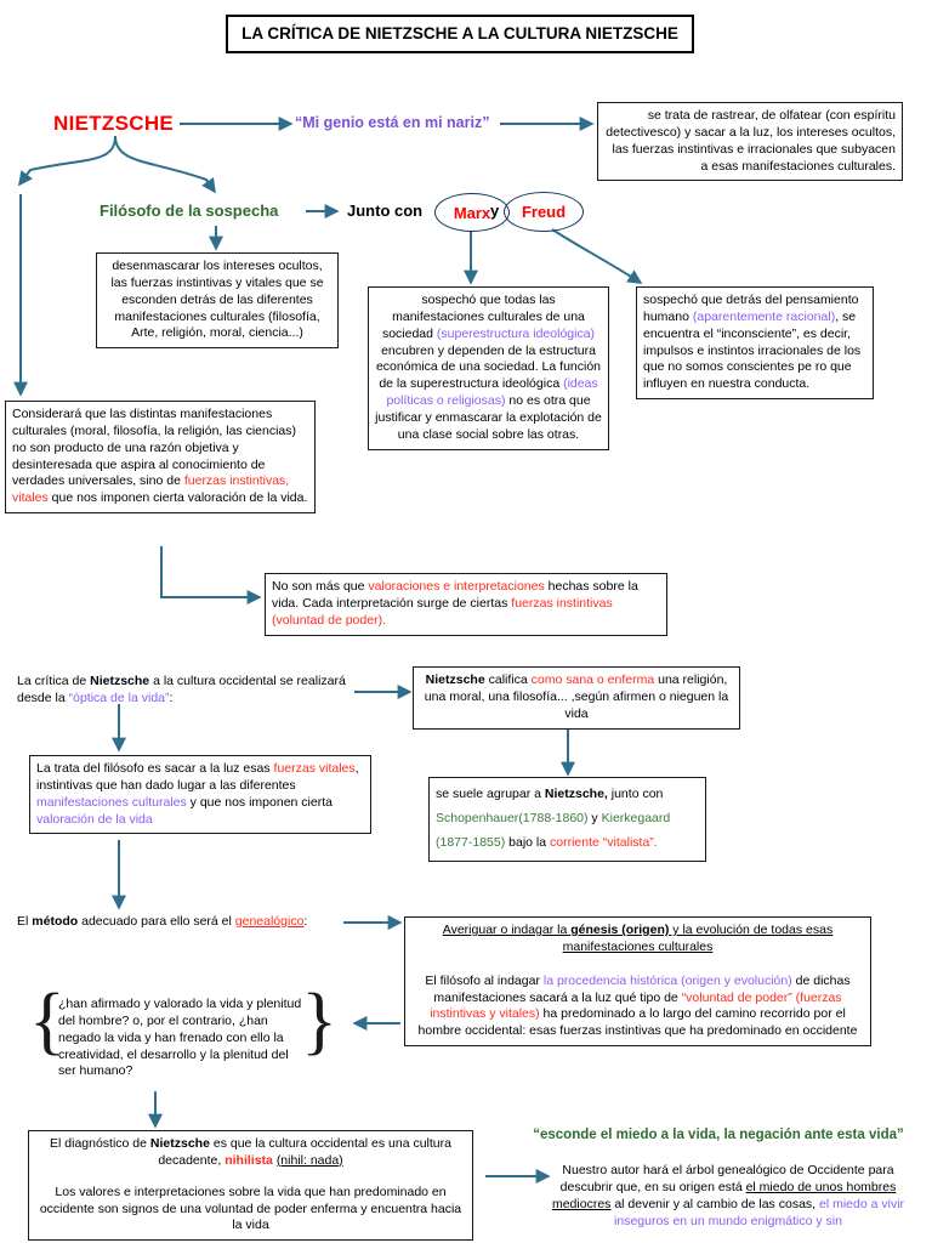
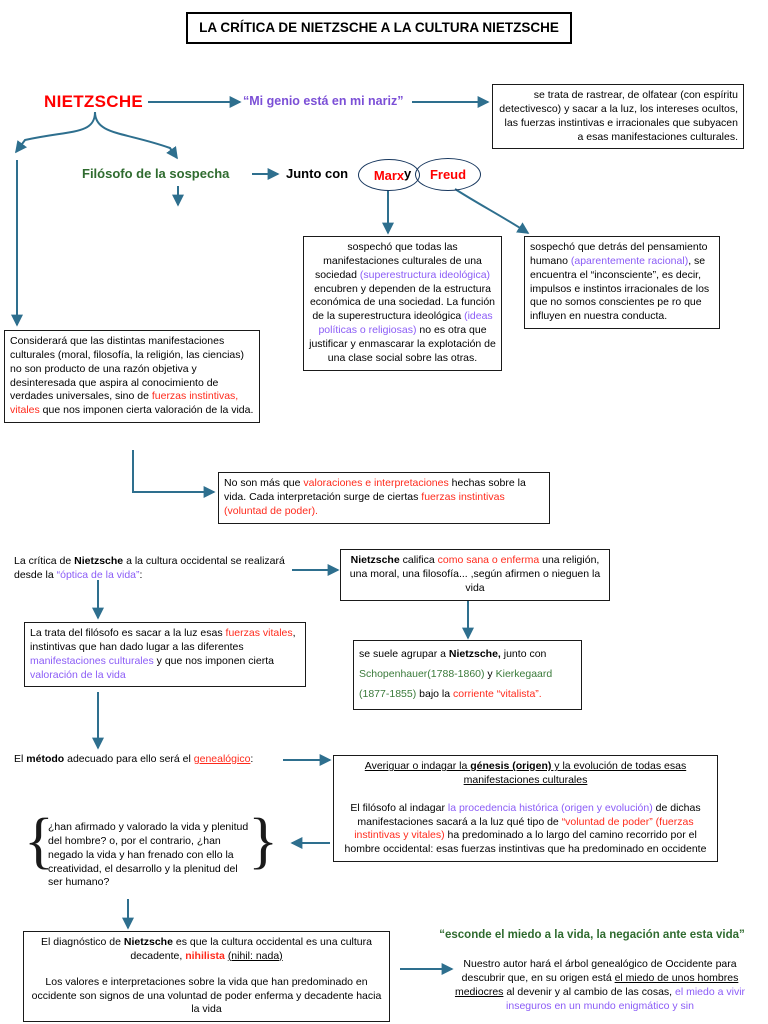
  LA CRÍTICA DE NIETZSCHE A LA CULTURA NIETZSCHE
  NIETZSCHE
  “Mi genio está en mi nariz”
  se trata de rastrear, de olfatear (con espíritu detectivesco) y sacar a la luz, los intereses ocultos, las fuerzas instintivas e irracionales que subyacen a esas manifestaciones culturales.
  Filósofo de la sospecha
  Junto con
  Marx
  y
  Freud
- desenmascarar los intereses ocultos, las fuerzas instintivas y vitales que se esconden detrás de las diferentes manifestaciones culturales (filosofía, Arte, religión, moral, ciencia...)
  sospechó que todas las manifestaciones culturales de una sociedad (superestructura ideológica) encubren y dependen de la estructura económica de una sociedad. La función de la superestructura ideológica (ideas políticas o religiosas) no es otra que justificar y enmascarar la explotación de una clase social sobre las otras.
  sospechó que detrás del pensamiento humano (aparentemente racional), se encuentra el “inconsciente”, es decir, impulsos e instintos irracionales de los que no somos conscientes pe ro que influyen en nuestra conducta.
  Considerará que las distintas manifestaciones culturales (moral, filosofía, la religión, las ciencias) no son producto de una razón objetiva y desinteresada que aspira al conocimiento de verdades universales, sino de fuerzas instintivas, vitales que nos imponen cierta valoración de la vida.
  No son más que valoraciones e interpretaciones hechas sobre la vida. Cada interpretación surge de ciertas fuerzas instintivas (voluntad de poder).
  La crítica de Nietzsche a la cultura occidental se realizará desde la “óptica de la vida”:
  Nietzsche califica como sana o enferma una religión, una moral, una filosofía... ,según afirmen o nieguen la vida
  La trata del filósofo es sacar a la luz esas fuerzas vitales, instintivas que han dado lugar a las diferentes manifestaciones culturales y que nos imponen cierta valoración de la vida
  se suele agrupar a Nietzsche, junto con Schopenhauer(1788-1860) y Kierkegaard (1877-1855) bajo la corriente “vitalista”.
  El método adecuado para ello será el genealógico:
  Averiguar o indagar la génesis (origen) y la evolución de todas esas manifestaciones culturales
  El filósofo al indagar la procedencia histórica (origen y evolución) de dichas manifestaciones sacará a la luz qué tipo de “voluntad de poder” (fuerzas instintivas y vitales) ha predominado a lo largo del camino recorrido por el hombre occidental: esas fuerzas instintivas que ha predominado en occidente
  {
  }
  ¿han afirmado y valorado la vida y plenitud del hombre? o, por el contrario, ¿han negado la vida y han frenado con ello la creatividad, el desarrollo y la plenitud del ser humano?
  El diagnóstico de Nietzsche es que la cultura occidental es una cultura decadente, nihilista (nihil: nada)
- Los valores e interpretaciones sobre la vida que han predominado en occidente son signos de una voluntad de poder enferma y encuentra hacia la vida
+ Los valores e interpretaciones sobre la vida que han predominado en occidente son signos de una voluntad de poder enferma y decadente hacia la vida
  “esconde el miedo a la vida, la negación ante esta vida”
  Nuestro autor hará el árbol genealógico de Occidente para descubrir que, en su origen está el miedo de unos hombres mediocres al devenir y al cambio de las cosas, el miedo a vivir inseguros en un mundo enigmático y sin
